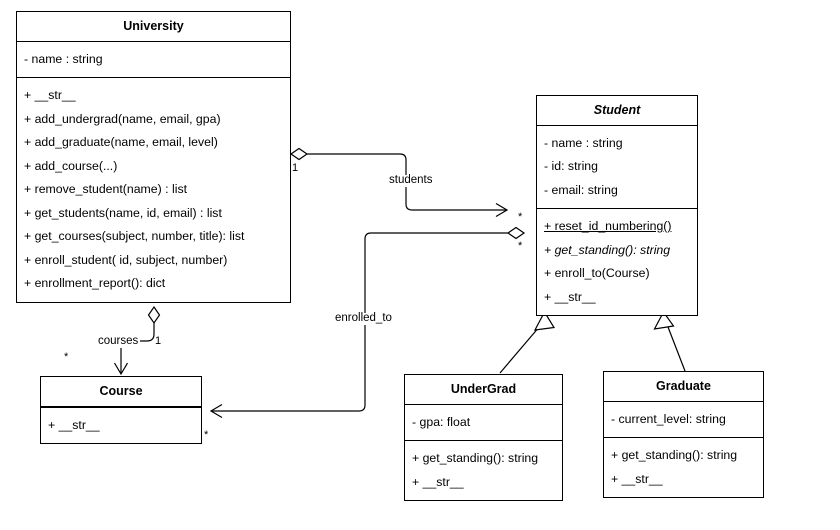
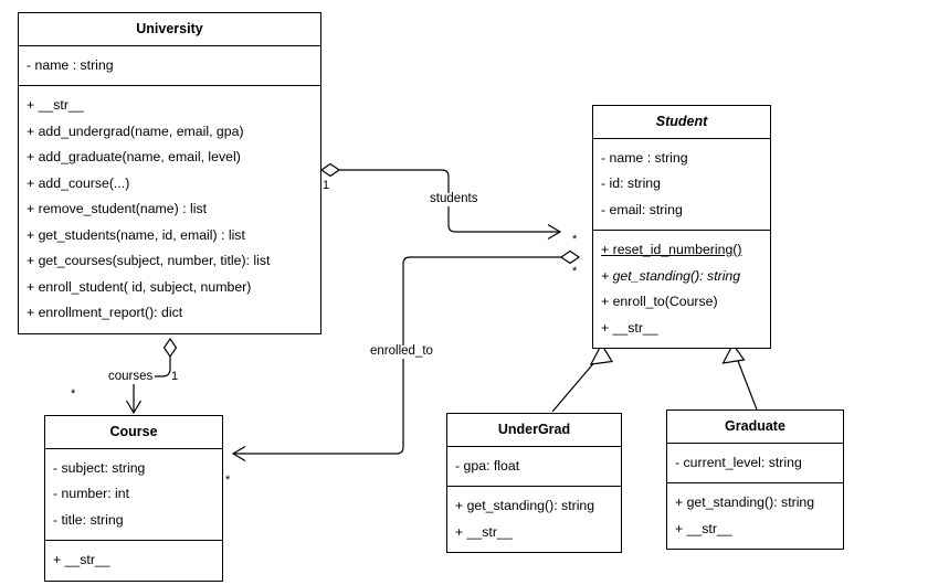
  University
  - name : string
  + __str__
  + add_undergrad(name, email, gpa)
  + add_graduate(name, email, level)
  + add_course(...)
  + remove_student(name) : list
  + get_students(name, id, email) : list
  + get_courses(subject, number, title): list
  + enroll_student( id, subject, number)
  + enrollment_report(): dict
  Student
  - name : string
  - id: string
  - email: string
  + reset_id_numbering()
  + get_standing(): string
  + enroll_to(Course)
  + __str__
  Course
+ - subject: string
+ - number: int
+ - title: string
  + __str__
  UnderGrad
  - gpa: float
  + get_standing(): string
  + __str__
  Graduate
  - current_level: string
  + get_standing(): string
  + __str__
  students
  1
  *
  enrolled_to
  *
  *
  courses
  1
  *
